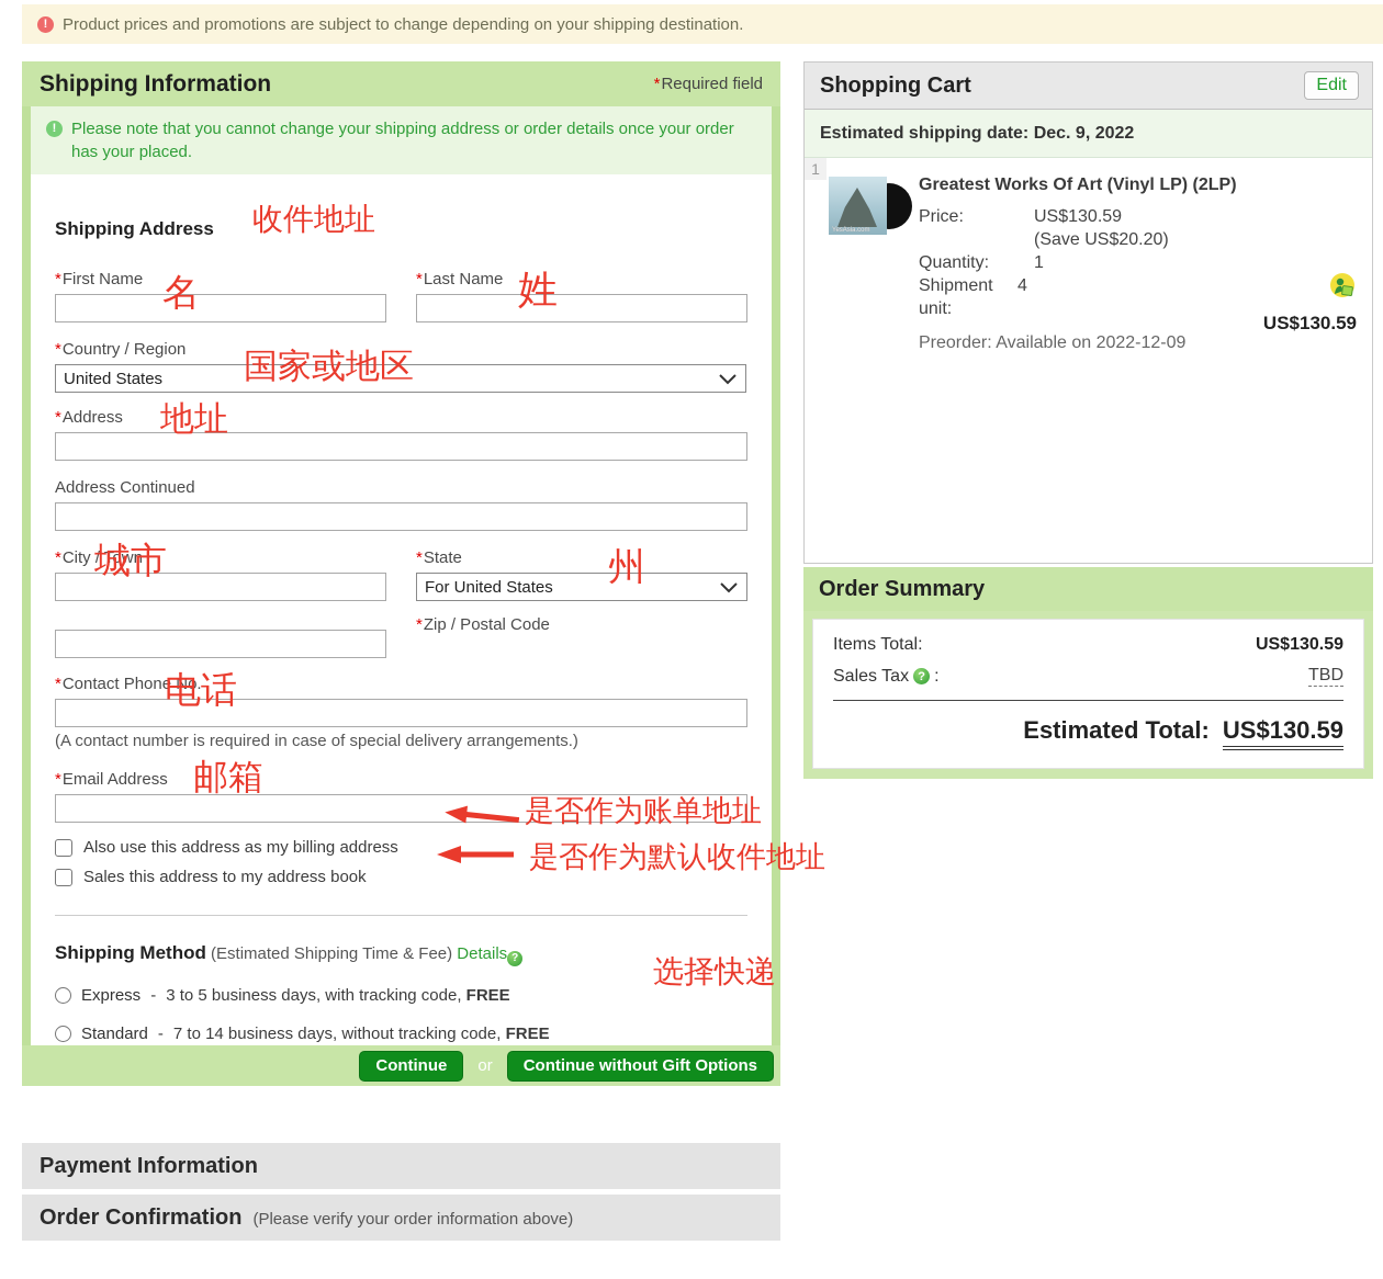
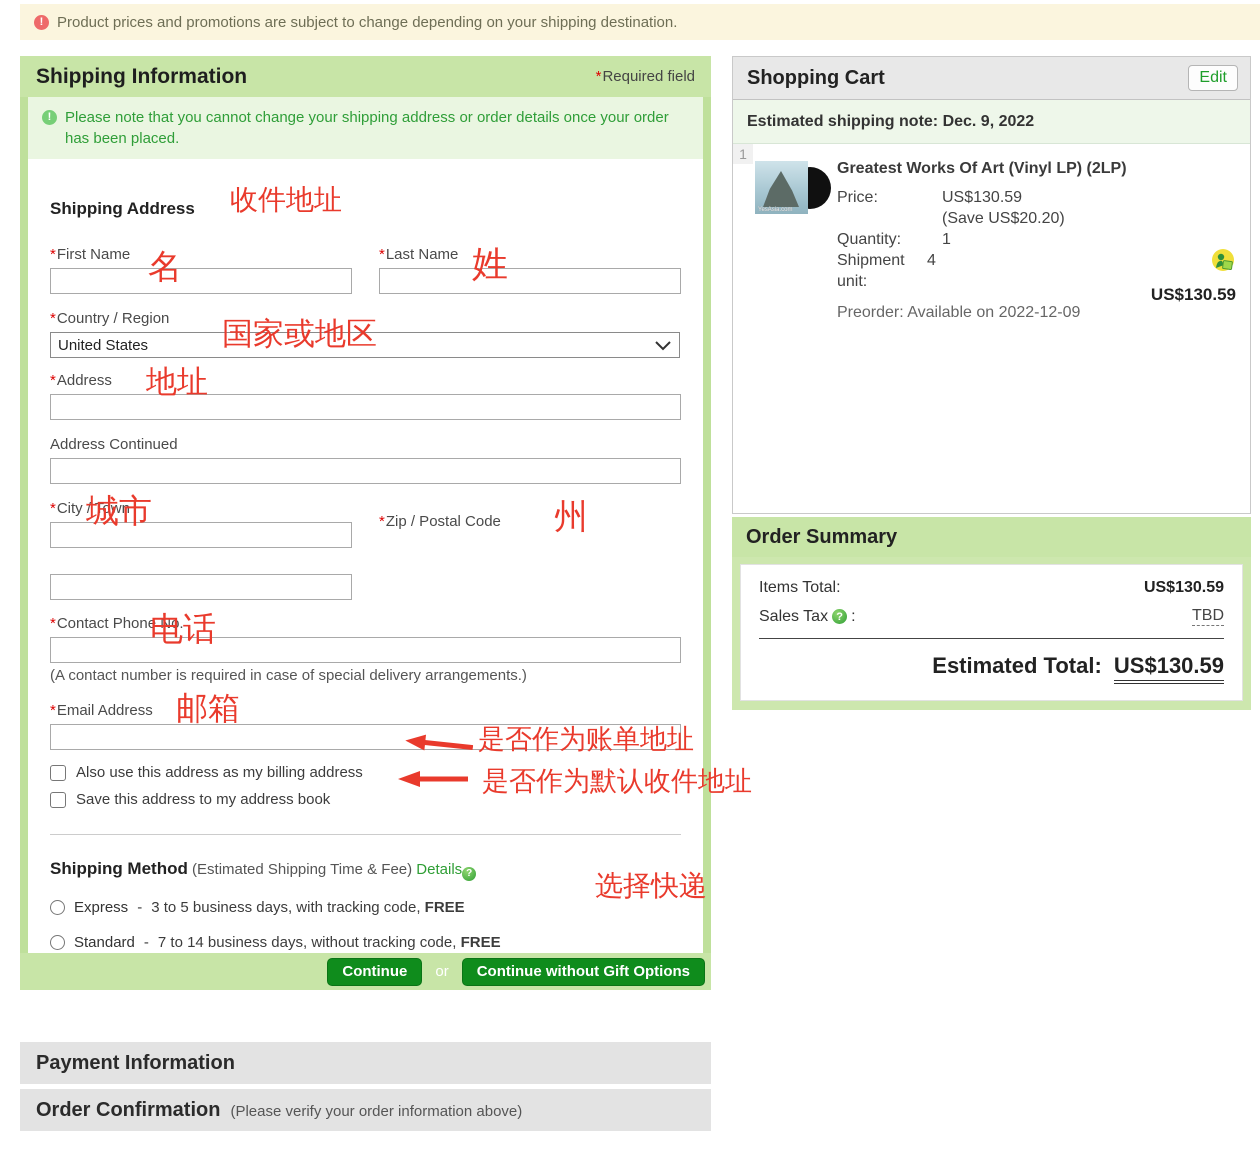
  Product prices and promotions are subject to change depending on your shipping destination.
  Shipping Information
  *Required field
- Please note that you cannot change your shipping address or order details once your order has your placed.
+ Please note that you cannot change your shipping address or order details once your order has been placed.
  Shipping Address
  *First Name
  *Last Name
  *Country / Region
  United States
  *Address
  Address Continued
  *City / Town
- *State
- For United States
  *Zip / Postal Code
  *Contact Phone No.
  (A contact number is required in case of special delivery arrangements.)
  *Email Address
  Also use this address as my billing address
- Sales this address to my address book
+ Save this address to my address book
  Shipping Method (Estimated Shipping Time & Fee) Details
  Express
  -
  3 to 5 business days, with tracking code, FREE
  Standard
  -
  7 to 14 business days, without tracking code, FREE
  Continue
  or
  Continue without Gift Options
  Payment Information
  Order Confirmation
  (Please verify your order information above)
  Shopping Cart
  Edit
- Estimated shipping date: Dec. 9, 2022
+ Estimated shipping note: Dec. 9, 2022
  1
  Greatest Works Of Art (Vinyl LP) (2LP)
  Price:
  US$130.59
  (Save US$20.20)
  Quantity:
  1
  Shipment unit:
  4
  Preorder: Available on 2022-12-09
  US$130.59
  Order Summary
  Items Total:
  US$130.59
  Sales Tax
  :
  TBD
  Estimated Total: US$130.59
  收件地址
  名
  姓
  国家或地区
  地址
  城市
  州
  电话
  邮箱
  是否作为账单地址
  是否作为默认收件地址
  选择快递
